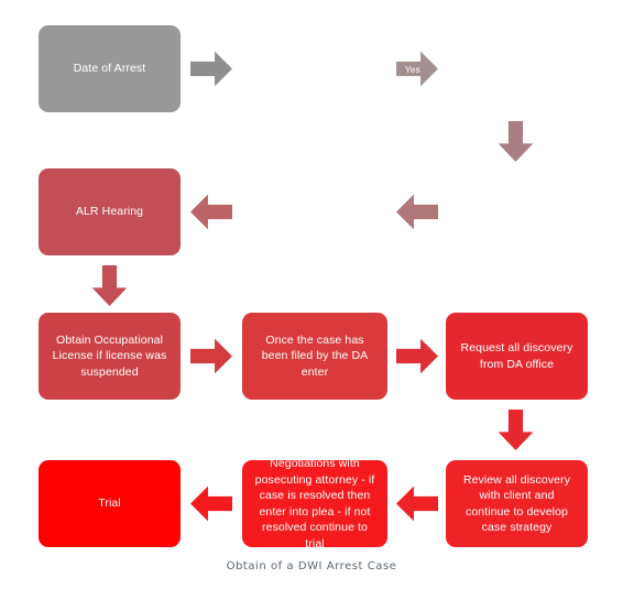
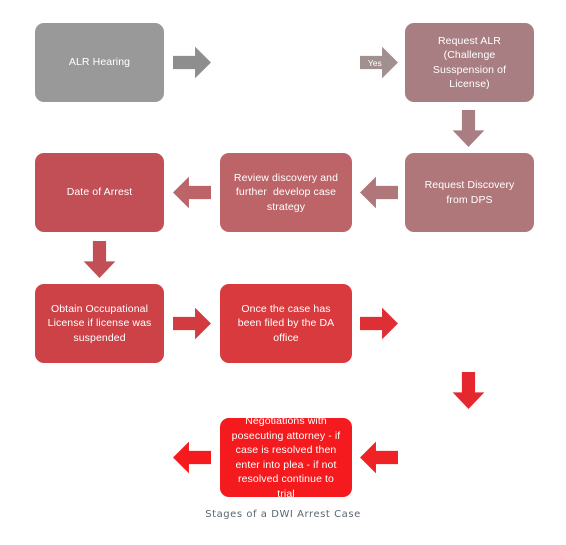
- Date of Arrest
+ ALR Hearing
+ Request ALR (Challenge Susspension of License)
+ Request Discovery from DPS
+ Review discovery and further develop case strategy
- ALR Hearing
+ Date of Arrest
  Obtain Occupational License if license was suspended
- Once the case has been filed by the DA enter
+ Once the case has been filed by the DA office
- Request all discovery from DA office
- Review all discovery with client and continue to develop case strategy
  Negotiations with posecuting attorney - if case is resolved then enter into plea - if not resolved continue to trial
- Trial
  Yes
- Obtain of a DWI Arrest Case
+ Stages of a DWI Arrest Case
